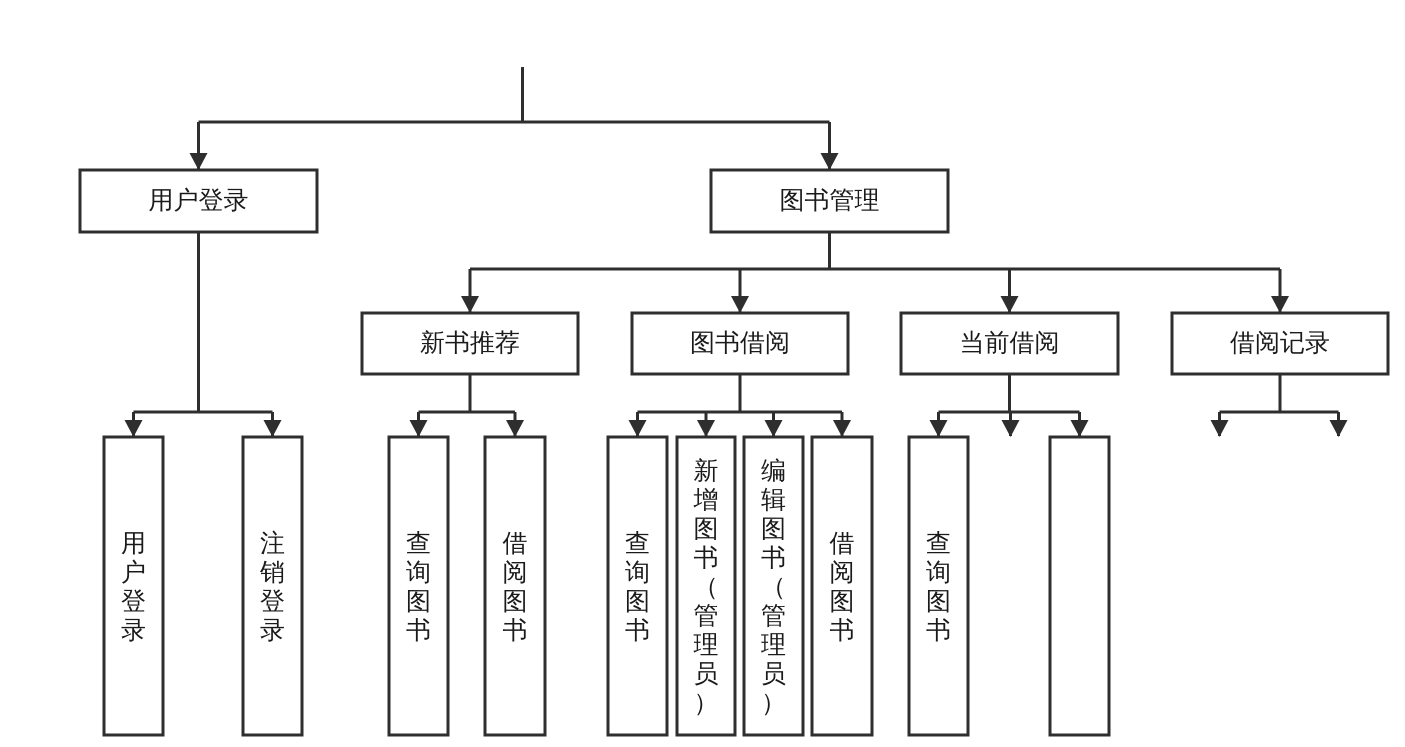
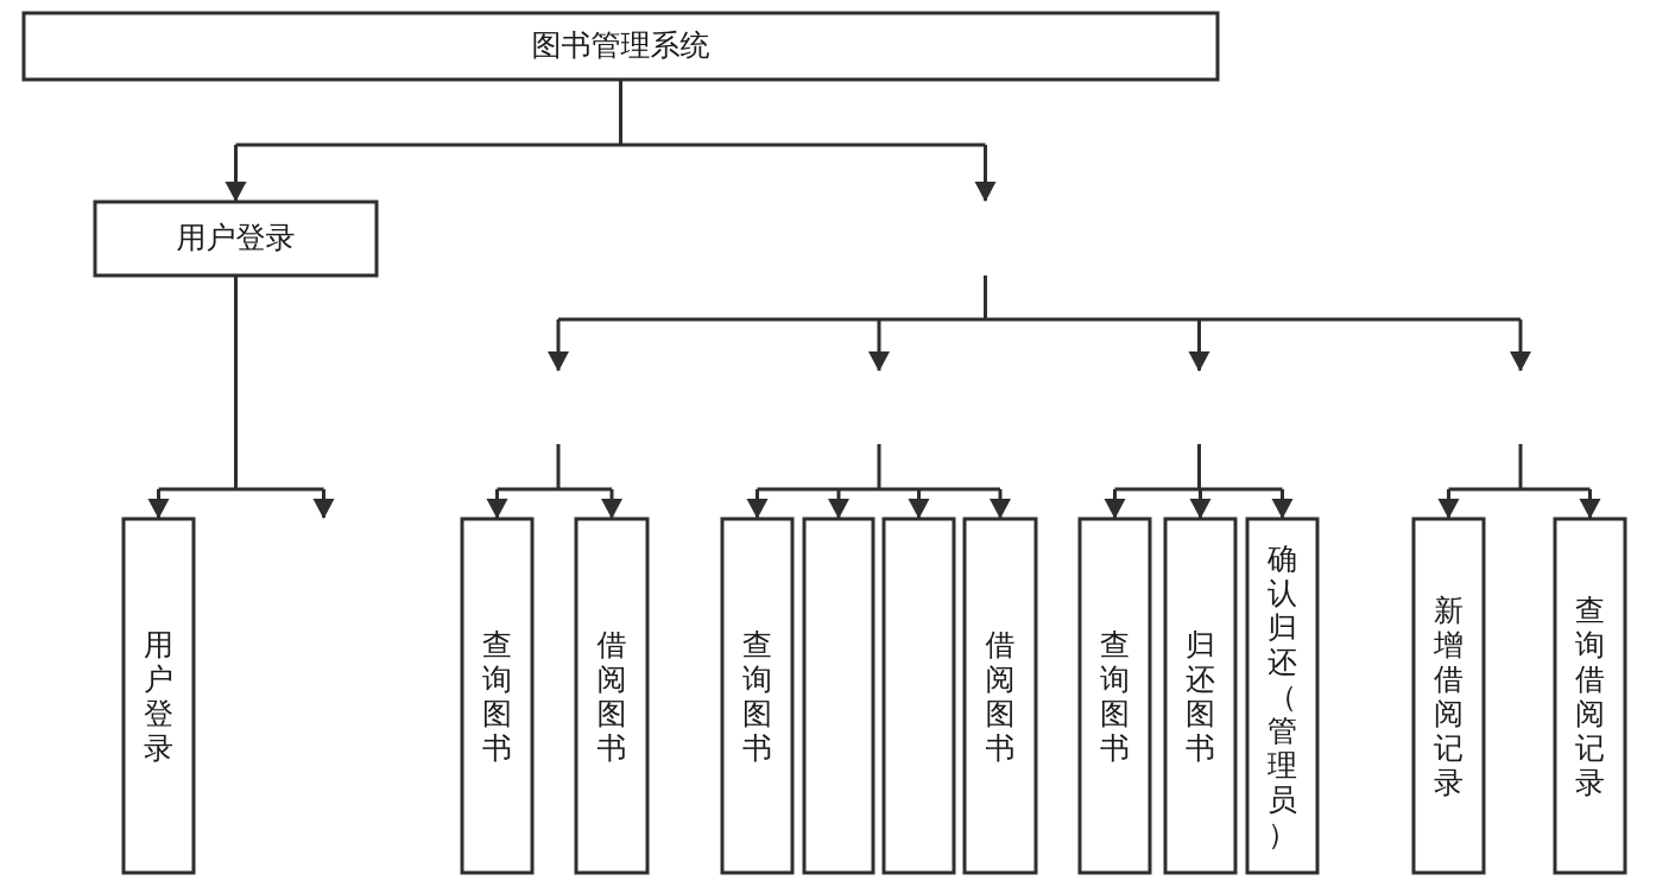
+ 图书管理系统
  用户登录
- 图书管理
- 新书推荐
- 图书借阅
- 当前借阅
- 借阅记录
  用户登录
- 注销登录
  查询图书
  借阅图书
  查询图书
- 新增图书（管理员）
- 编辑图书（管理员）
  借阅图书
  查询图书
+ 归还图书
+ 确认归还（管理员）
+ 新增借阅记录
+ 查询借阅记录
